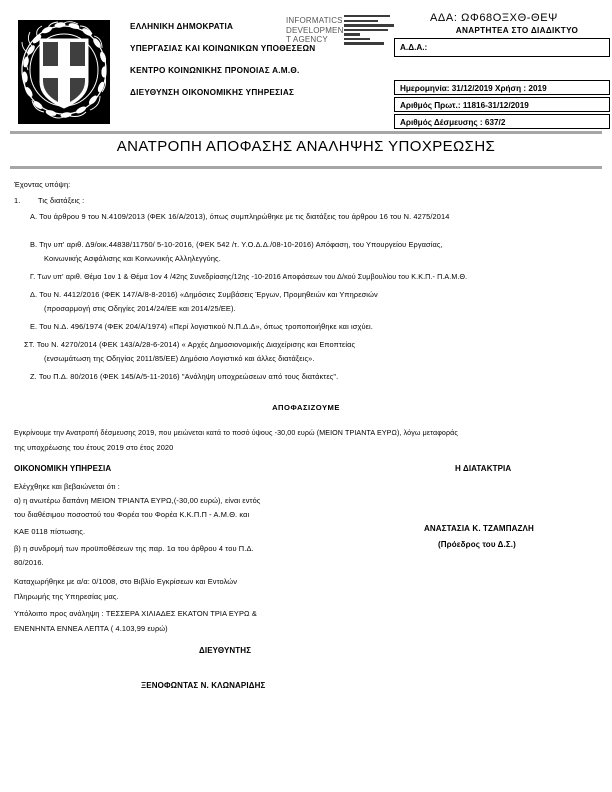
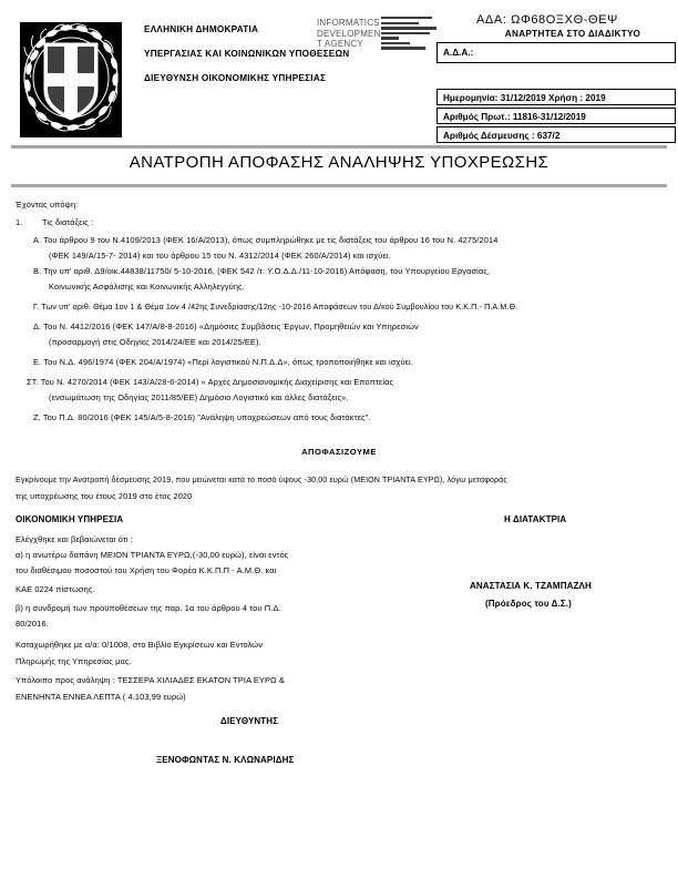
  ΕΛΛΗΝΙΚΗ ΔΗΜΟΚΡΑΤΙΑ
  ΥΠΕΡΓΑΣΙΑΣ ΚΑΙ ΚΟΙΝΩΝΙΚΩΝ ΥΠΟΘΕΣΕΩΝ
- ΚΕΝΤΡΟ ΚΟΙΝΩΝΙΚΗΣ ΠΡΟΝΟΙΑΣ Α.Μ.Θ.
  ΔΙΕΥΘΥΝΣΗ ΟΙΚΟΝΟΜΙΚΗΣ ΥΠΗΡΕΣΙΑΣ
  INFORMATICS
  DEVELOPMEN
  T AGENCY
  ΑΔΑ: ΩΦ68ΟΞΧΘ-ΘΕΨ
  ΑΝΑΡΤΗΤΕΑ ΣΤΟ ΔΙΑΔΙΚΤΥΟ
  Α.Δ.Α.:
  Ημερομηνία: 31/12/2019 Χρήση : 2019
  Αριθμός Πρωτ.: 11816-31/12/2019
  Αριθμός Δέσμευσης : 637/2
  ΑΝΑΤΡΟΠΗ ΑΠΟΦΑΣΗΣ ΑΝΑΛΗΨΗΣ ΥΠΟΧΡΕΩΣΗΣ
  Έχοντας υπόψη:
  1.
  Τις διατάξεις :
  Α. Του άρθρου 9 του Ν.4109/2013 (ΦΕΚ 16/Α/2013), όπως συμπληρώθηκε με τις διατάξεις του άρθρου 16 του Ν. 4275/2014
+ (ΦΕΚ 149/Α/15-7- 2014) και του άρθρου 15 του Ν. 4312/2014 (ΦΕΚ 260/Α/2014) και ισχύει.
- Β. Την υπ' αριθ. Δ9/οικ.44838/11750/ 5-10-2016, (ΦΕΚ 542 /τ. Υ.Ο.Δ.Δ./08-10-2016) Απόφαση, του Υπουργείου Εργασίας,
+ Β. Την υπ' αριθ. Δ9/οικ.44838/11750/ 5-10-2016, (ΦΕΚ 542 /τ. Υ.Ο.Δ.Δ./11-10-2016) Απόφαση, του Υπουργείου Εργασίας,
  Κοινωνικής Ασφάλισης και Κοινωνικής Αλληλεγγύης.
  Γ. Των υπ' αριθ. Θέμα 1ον 1 & Θέμα 1ον 4 /42ης Συνεδρίασης/12ης -10-2016 Αποφάσεων του Δ/κού Συμβουλίου του Κ.Κ.Π.- Π.Α.Μ.Θ.
  Δ. Του Ν. 4412/2016 (ΦΕΚ 147/Α/8-8-2016) «Δημόσιες Συμβάσεις Έργων, Προμηθειών και Υπηρεσιών
  (προσαρμογή στις Οδηγίες 2014/24/ΕΕ και 2014/25/ΕΕ).
  Ε. Του Ν.Δ. 496/1974 (ΦΕΚ 204/Α/1974) «Περί λογιστικού Ν.Π.Δ.Δ», όπως τροποποιήθηκε και ισχύει.
  ΣΤ. Του Ν. 4270/2014 (ΦΕΚ 143/Α/28-6-2014) « Αρχές Δημοσιονομικής Διαχείρισης και Εποπτείας
  (ενσωμάτωση της Οδηγίας 2011/85/ΕΕ) Δημόσιο Λογιστικό και άλλες διατάξεις».
- Ζ. Του Π.Δ. 80/2016 (ΦΕΚ 145/Α/5-11-2016) "Ανάληψη υποχρεώσεων από τους διατάκτες".
+ Ζ. Του Π.Δ. 80/2016 (ΦΕΚ 145/Α/5-8-2016) "Ανάληψη υποχρεώσεων από τους διατάκτες".
  ΑΠΟΦΑΣΙΖΟΥΜΕ
  Εγκρίνουμε την Ανατροπή δέσμευσης 2019, που μειώνεται κατά το ποσό ύψους -30,00 ευρώ (ΜΕΙΟΝ ΤΡΙΑΝΤΑ ΕΥΡΩ), λόγω μεταφοράς
  της υποχρέωσης του έτους 2019 στο έτος 2020
  ΟΙΚΟΝΟΜΙΚΗ ΥΠΗΡΕΣΙΑ
  Η ΔΙΑΤΑΚΤΡΙΑ
  Ελέγχθηκε και βεβαιώνεται ότι :
  α) η ανωτέρω δαπάνη ΜΕΙΟΝ ΤΡΙΑΝΤΑ ΕΥΡΩ,(-30,00 ευρώ), είναι εντός
- του διαθέσιμου ποσοστού του Φορέα του Φορέα Κ.Κ.Π.Π - Α.Μ.Θ. και
+ του διαθέσιμου ποσοστού του Χρήση του Φορέα Κ.Κ.Π.Π - Α.Μ.Θ. και
- ΚΑΕ 0118 πίστωσης.
+ ΚΑΕ 0224 πίστωσης.
  β) η συνδρομή των προϋποθέσεων της παρ. 1α του άρθρου 4 του Π.Δ.
  80/2016.
  ΑΝΑΣΤΑΣΙΑ Κ. ΤΖΑΜΠΑΖΛΗ
  (Πρόεδρος του Δ.Σ.)
  Καταχωρήθηκε με α/α: 0/1008, στο Βιβλίο Εγκρίσεων και Εντολών
  Πληρωμής της Υπηρεσίας μας.
  Υπόλοιπο προς ανάληψη : ΤΕΣΣΕΡΑ ΧΙΛΙΑΔΕΣ ΕΚΑΤΟΝ ΤΡΙΑ ΕΥΡΩ &
  ΕΝΕΝΗΝΤΑ ΕΝΝΕΑ ΛΕΠΤΑ ( 4.103,99 ευρώ)
  ΔΙΕΥΘΥΝΤΗΣ
  ΞΕΝΟΦΩΝΤΑΣ Ν. ΚΛΩΝΑΡΙΔΗΣ
